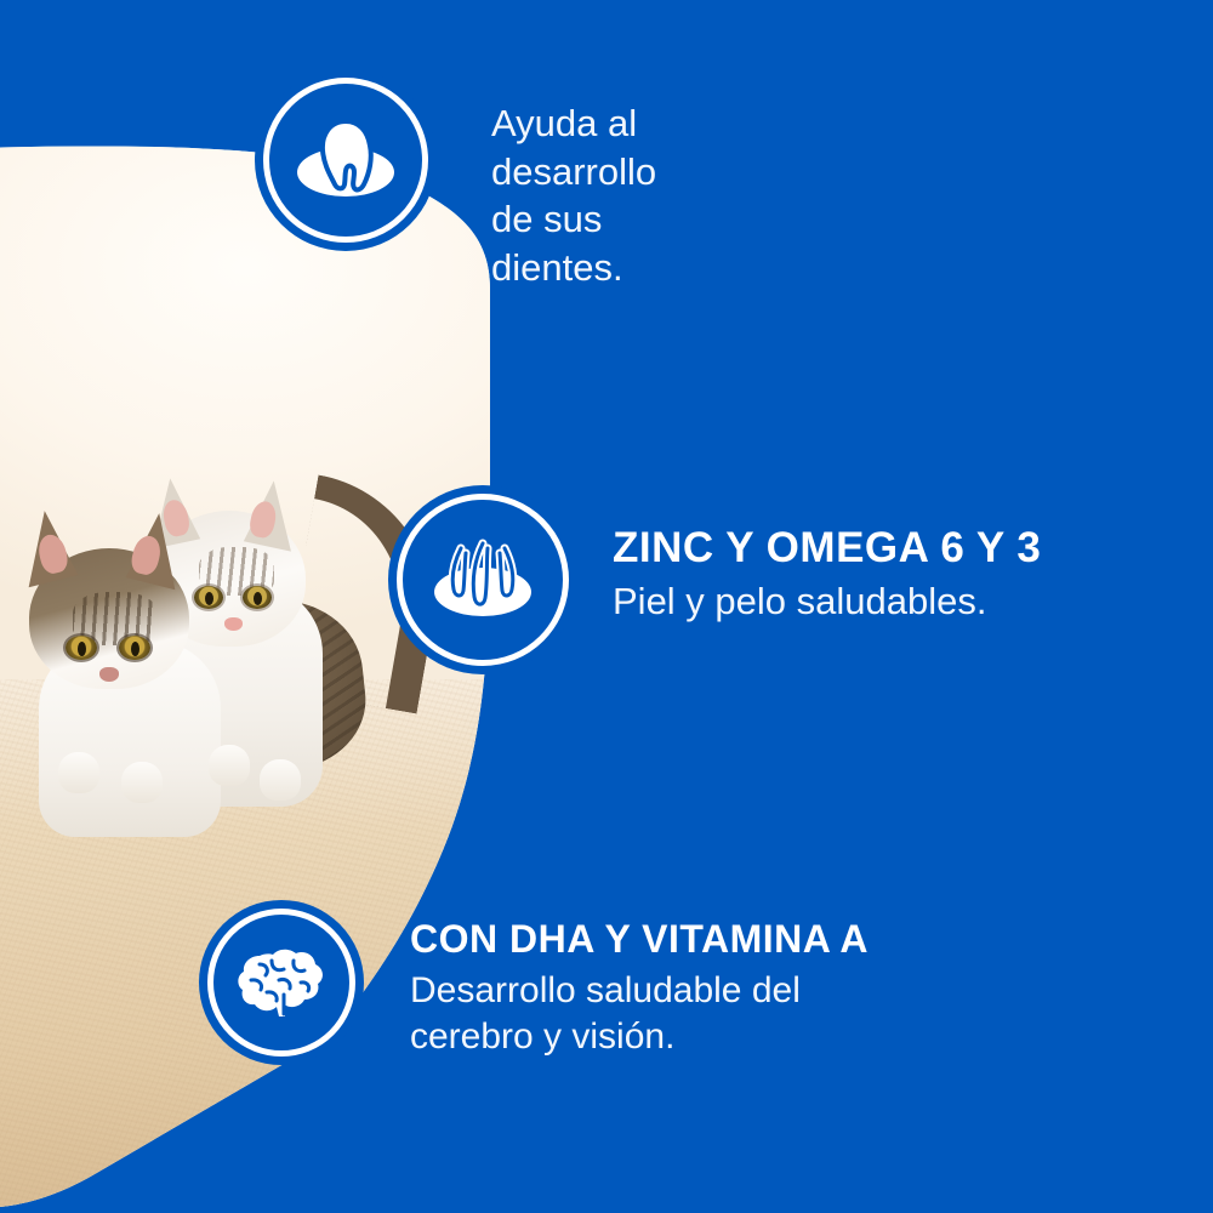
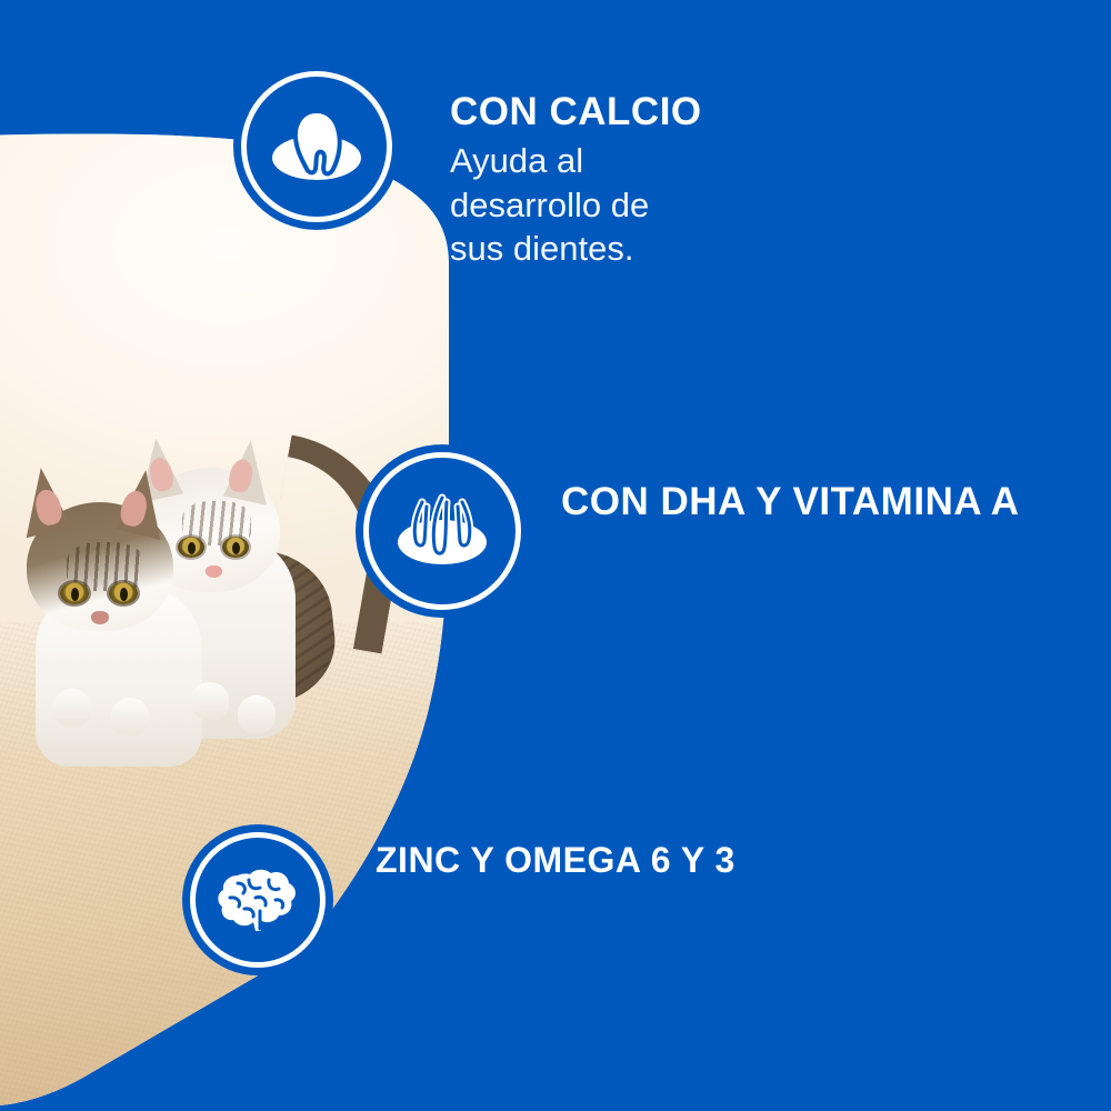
+ CON CALCIO
  Ayuda al desarrollo de sus dientes.
- ZINC Y OMEGA 6 Y 3
+ CON DHA Y VITAMINA A
- Piel y pelo saludables.
- CON DHA Y VITAMINA A
+ ZINC Y OMEGA 6 Y 3
- Desarrollo saludable del
- cerebro y visión.
